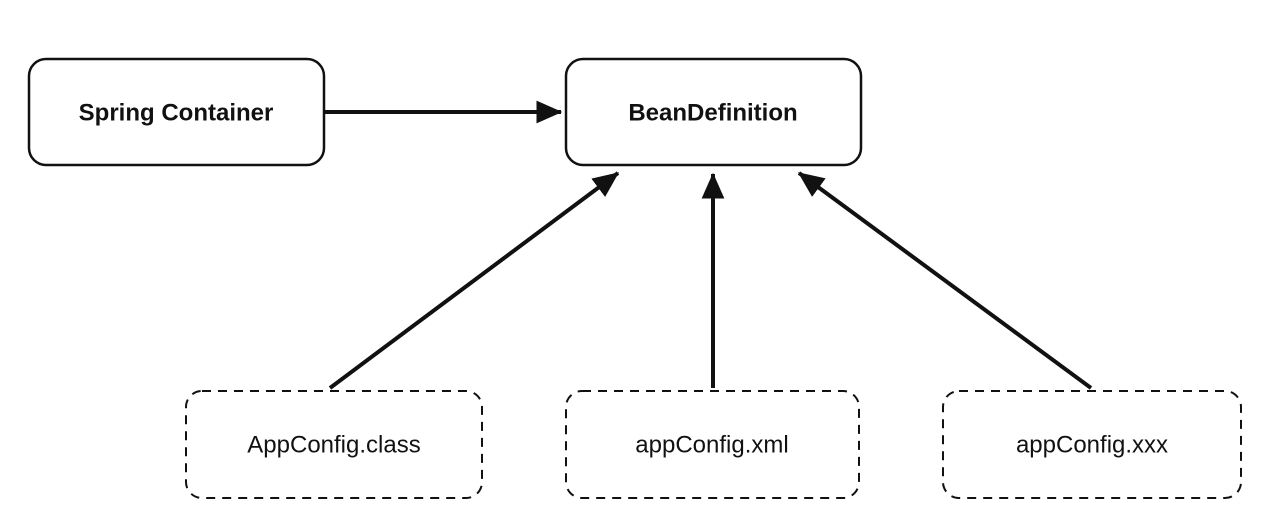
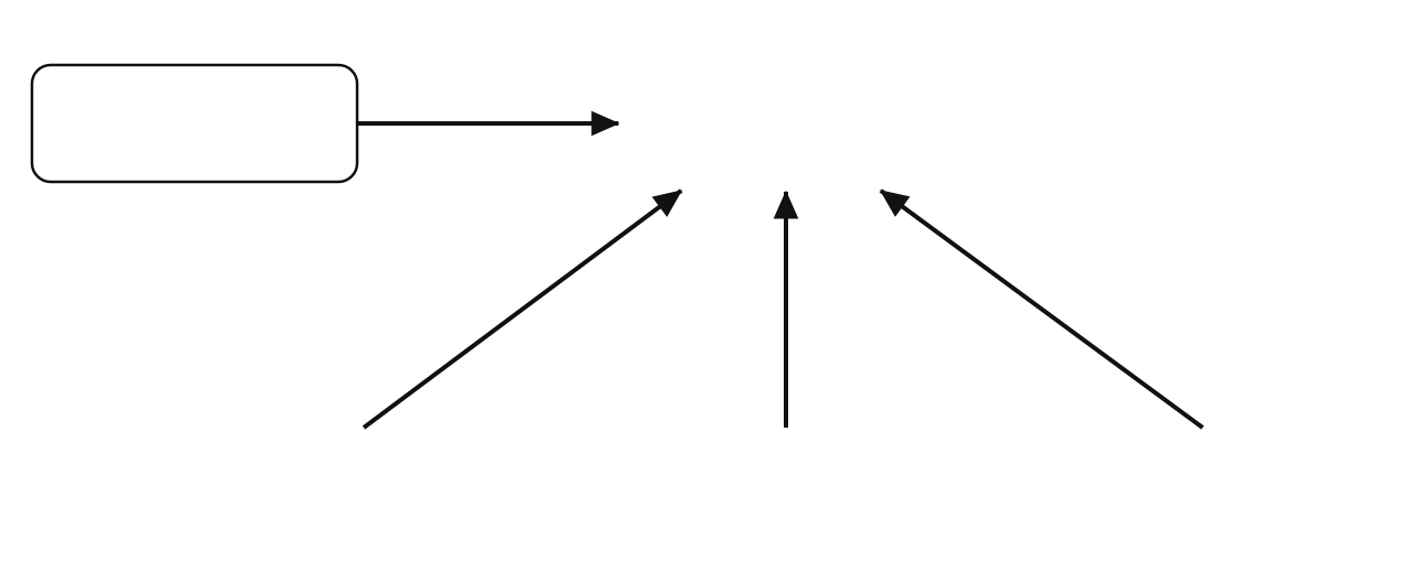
- Spring Container
- BeanDefinition
- AppConfig.class
- appConfig.xml
- appConfig.xxx
